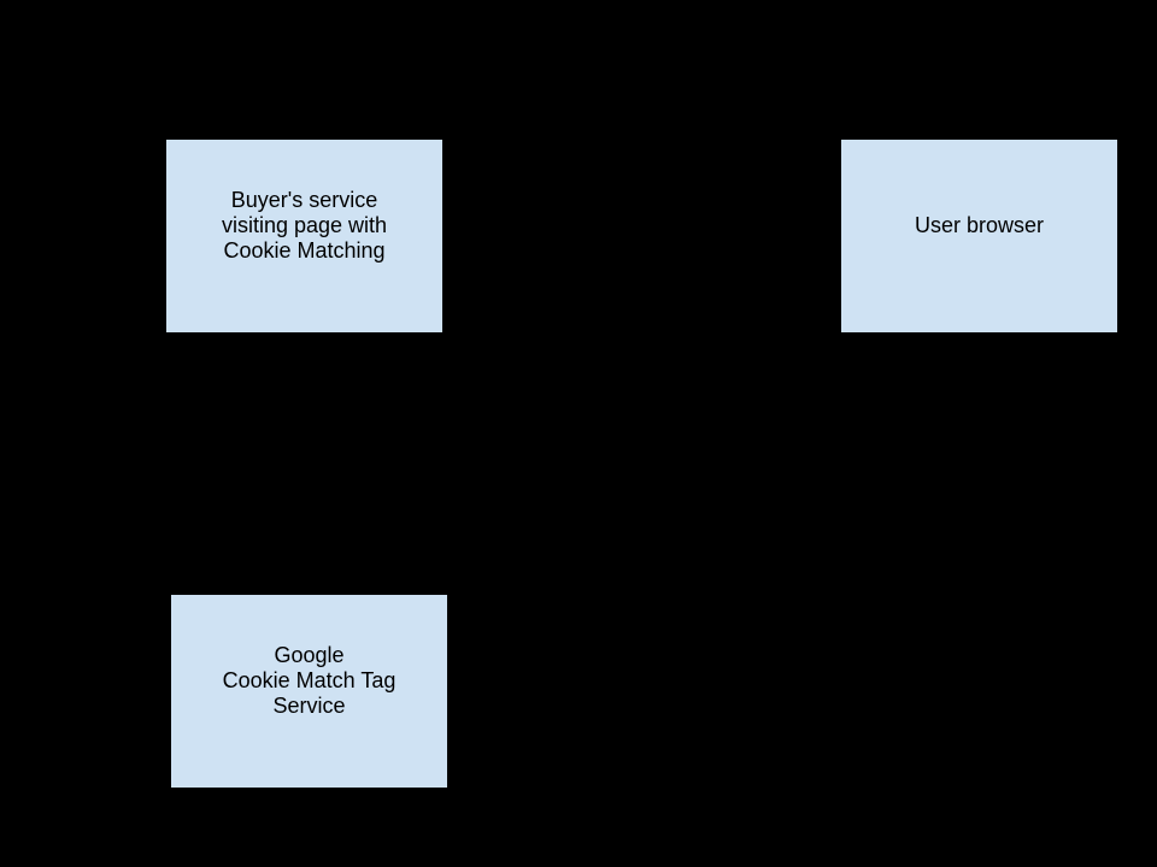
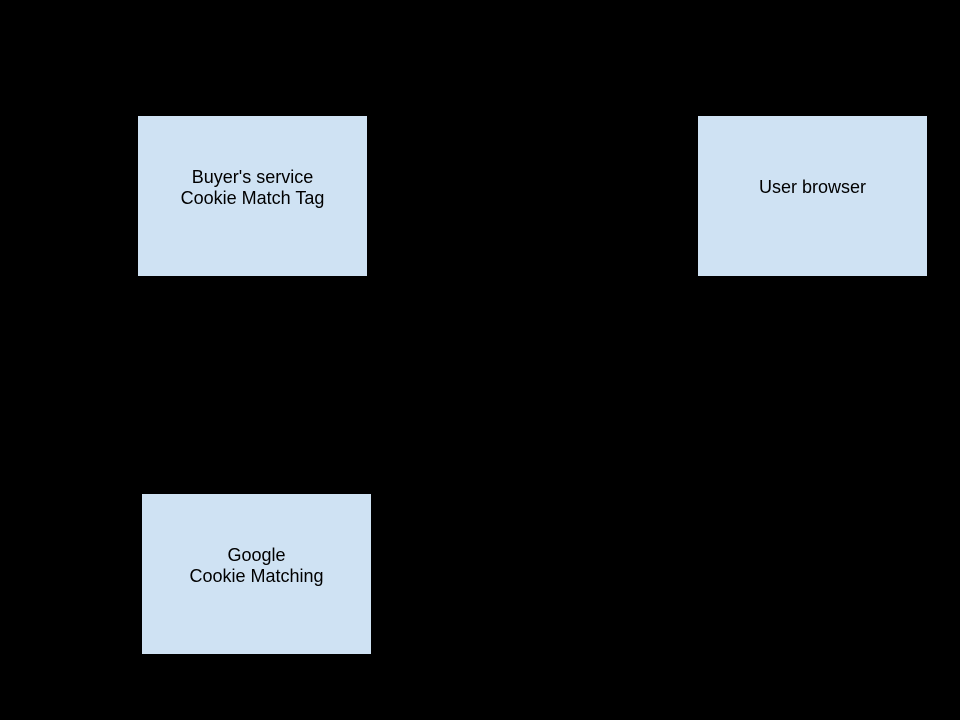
  Buyer's service
- visiting page with
- Cookie Matching
+ Cookie Match Tag
  User browser
  Google
- Cookie Match Tag
+ Cookie Matching
- Service
